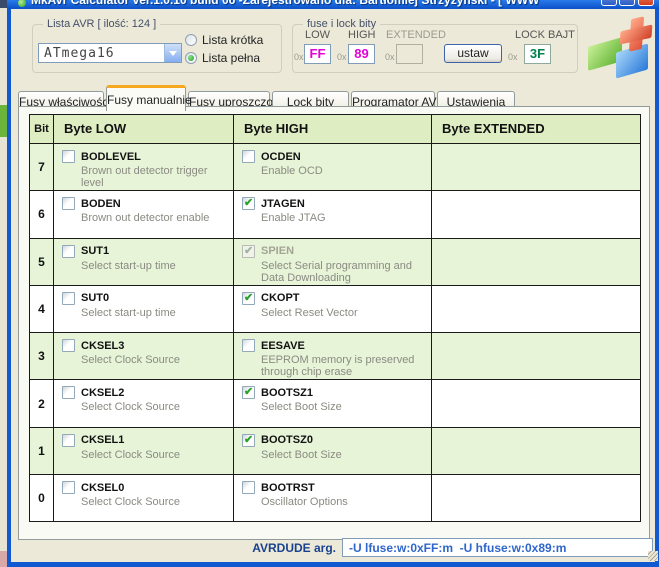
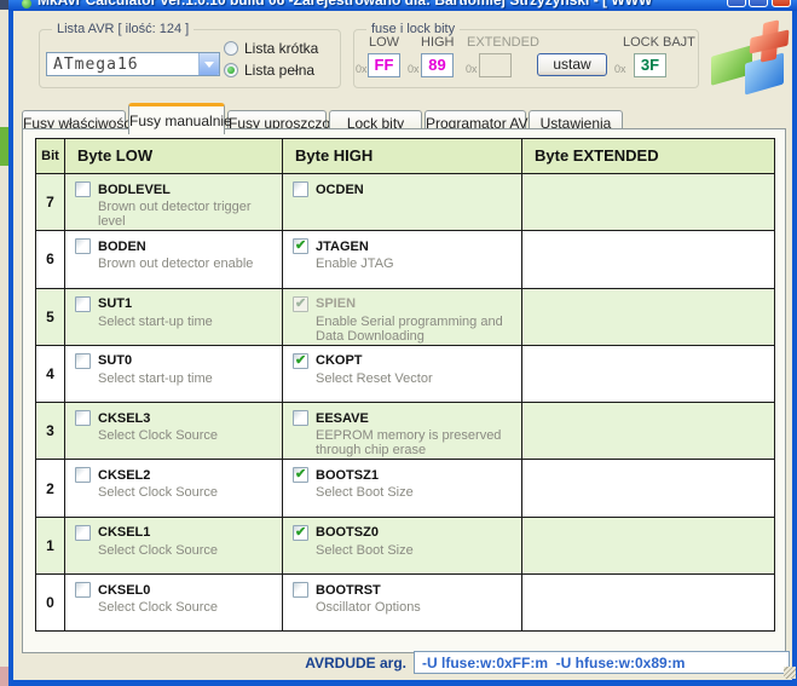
  MkAvr Calculator ver.1.0.10 build 06 -Zarejestrowano dla: Bartłomiej Strzyżyński - [ WWW
  Lista AVR [ ilość: 124 ]
  ATmega16
  Lista krótka
  Lista pełna
  fuse i lock bity
  LOW
  0x
  FF
  HIGH
  0x
  89
  EXTENDED
  0x
  ustaw
  LOCK BAJT
  0x
  3F
  Fusy właściwoś Fusy manualnieFusy uproszczo Lock bity Programator AV Ustawienia
  Bit
  Byte LOW
  Byte HIGH
  Byte EXTENDED
  7
  BODLEVEL
  Brown out detector trigger level
  OCDEN
- Enable OCD
  6
  BODEN
  Brown out detector enable
  JTAGEN
  Enable JTAG
  5
  SUT1
  Select start-up time
  SPIEN
- Select Serial programming and Data Downloading
+ Enable Serial programming and Data Downloading
  4
  SUT0
  Select start-up time
  CKOPT
  Select Reset Vector
  3
  CKSEL3
  Select Clock Source
  EESAVE
  EEPROM memory is preserved through chip erase
  2
  CKSEL2
  Select Clock Source
  BOOTSZ1
  Select Boot Size
  1
  CKSEL1
  Select Clock Source
  BOOTSZ0
  Select Boot Size
  0
  CKSEL0
  Select Clock Source
  BOOTRST
  Oscillator Options
  AVRDUDE arg.
  -U lfuse:w:0xFF:m -U hfuse:w:0x89:m
